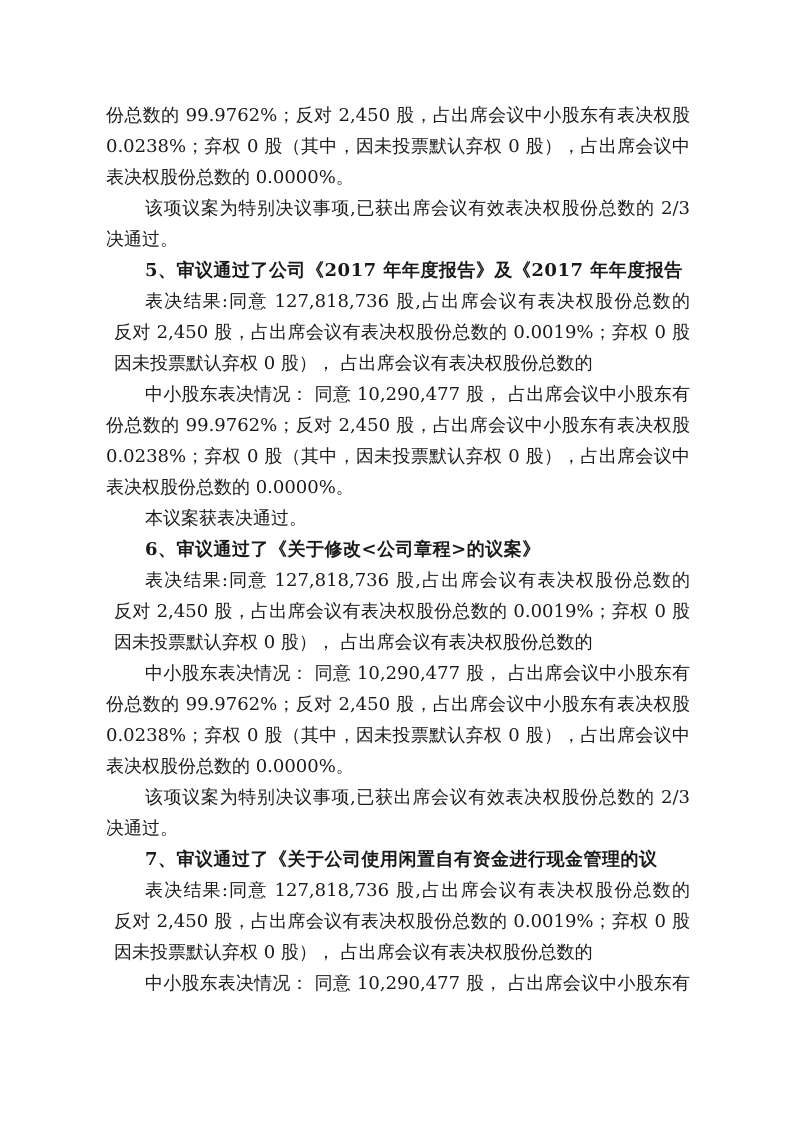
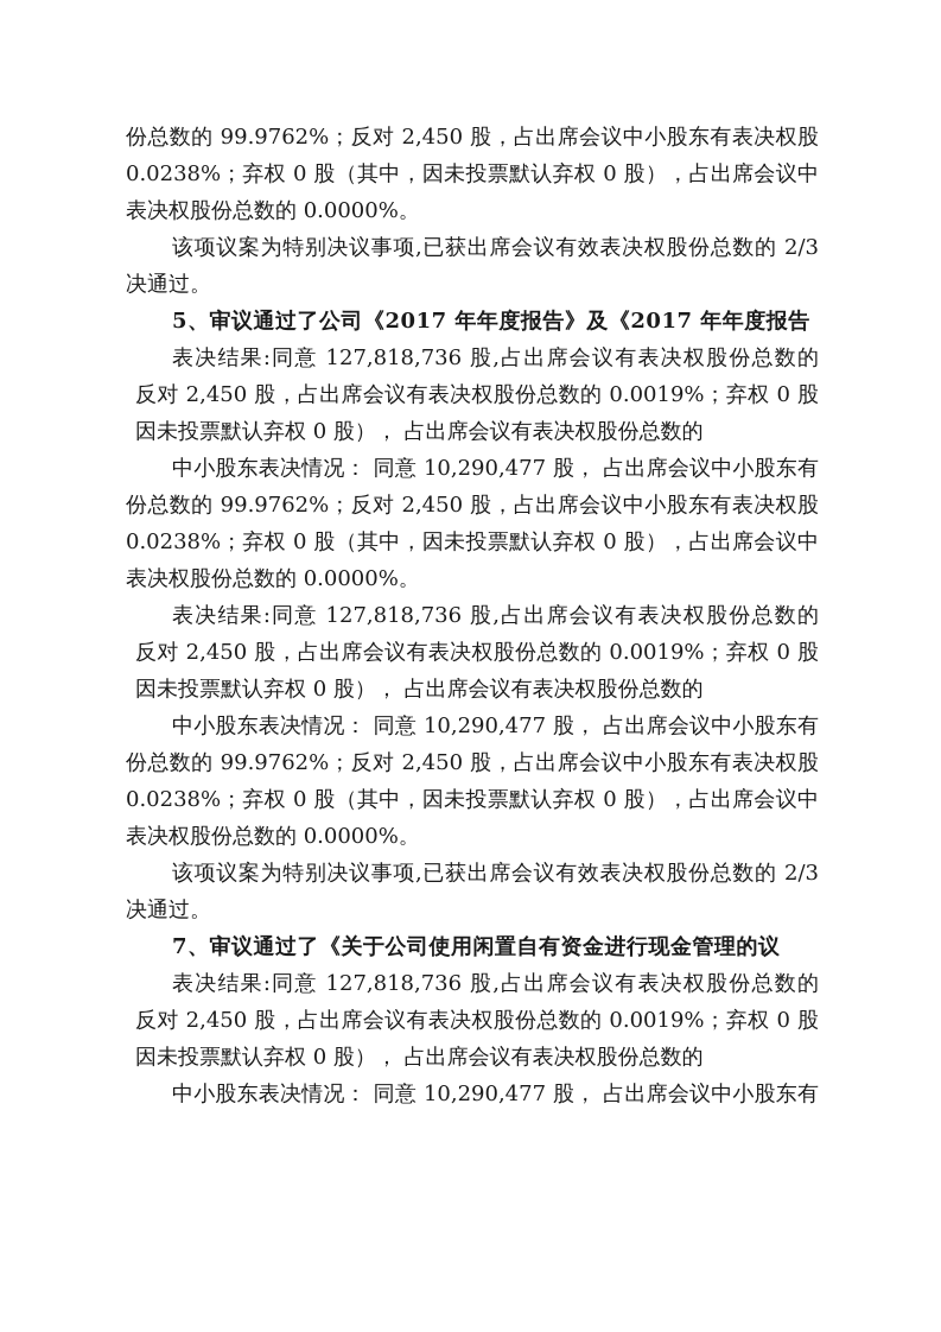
  份总数的 99.9762%；反对 2,450 股，占出席会议中小股东有表决权股
  0.0238%；弃权 0 股（其中，因未投票默认弃权 0 股），占出席会议中
  表决权股份总数的 0.0000%。
  该项议案为特别决议事项,已获出席会议有效表决权股份总数的 2/3
  决通过。
  5、审议通过了公司《2017 年年度报告》及《2017 年年度报告
  表决结果:同意 127,818,736 股,占出席会议有表决权股份总数的
  反对 2,450 股，占出席会议有表决权股份总数的 0.0019%；弃权 0 股
  因未投票默认弃权 0 股）， 占出席会议有表决权股份总数的
  中小股东表决情况： 同意 10,290,477 股， 占出席会议中小股东有
  份总数的 99.9762%；反对 2,450 股，占出席会议中小股东有表决权股
  0.0238%；弃权 0 股（其中，因未投票默认弃权 0 股），占出席会议中
  表决权股份总数的 0.0000%。
- 本议案获表决通过。
- 6、审议通过了《关于修改<公司章程>的议案》
  表决结果:同意 127,818,736 股,占出席会议有表决权股份总数的
  反对 2,450 股，占出席会议有表决权股份总数的 0.0019%；弃权 0 股
  因未投票默认弃权 0 股）， 占出席会议有表决权股份总数的
  中小股东表决情况： 同意 10,290,477 股， 占出席会议中小股东有
  份总数的 99.9762%；反对 2,450 股，占出席会议中小股东有表决权股
  0.0238%；弃权 0 股（其中，因未投票默认弃权 0 股），占出席会议中
  表决权股份总数的 0.0000%。
  该项议案为特别决议事项,已获出席会议有效表决权股份总数的 2/3
  决通过。
  7、审议通过了《关于公司使用闲置自有资金进行现金管理的议
  表决结果:同意 127,818,736 股,占出席会议有表决权股份总数的
  反对 2,450 股，占出席会议有表决权股份总数的 0.0019%；弃权 0 股
  因未投票默认弃权 0 股）， 占出席会议有表决权股份总数的
  中小股东表决情况： 同意 10,290,477 股， 占出席会议中小股东有
